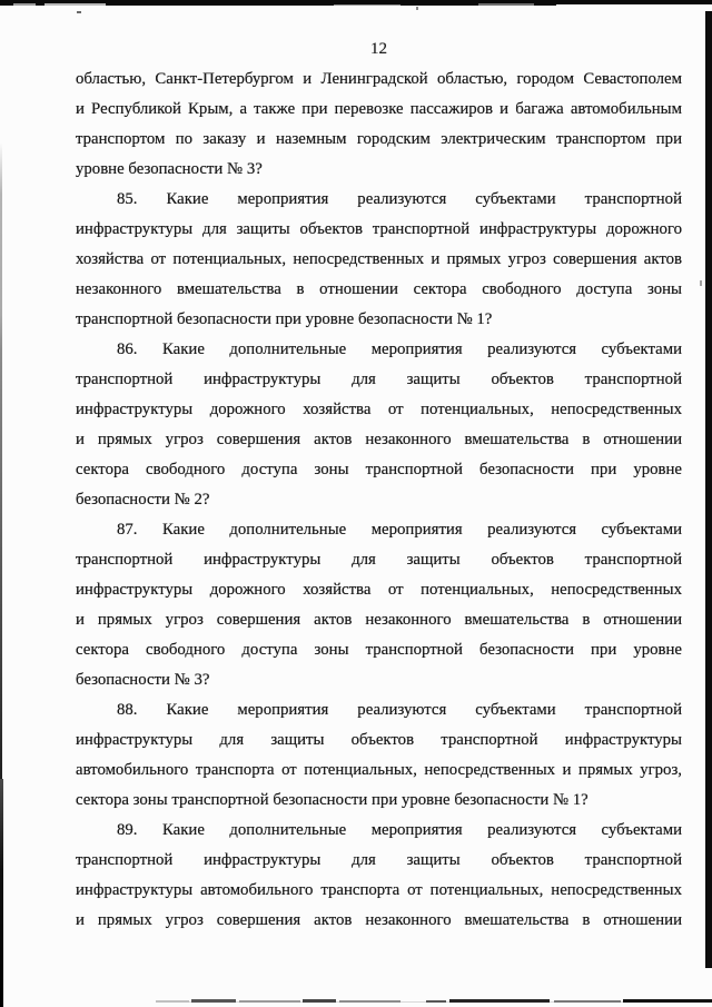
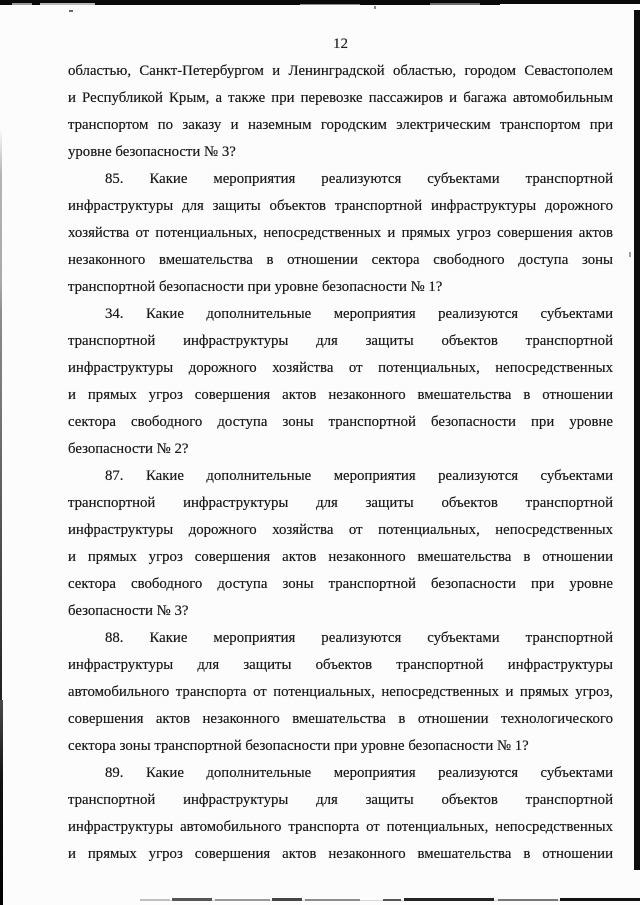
  12
  областью, Санкт-Петербургом и Ленинградской областью, городом Севастополем
  и Республикой Крым, а также при перевозке пассажиров и багажа автомобильным
  транспортом по заказу и наземным городским электрическим транспортом при
  уровне безопасности № 3?
  85. Какие мероприятия реализуются субъектами транспортной
  инфраструктуры для защиты объектов транспортной инфраструктуры дорожного
  хозяйства от потенциальных, непосредственных и прямых угроз совершения актов
  незаконного вмешательства в отношении сектора свободного доступа зоны
  транспортной безопасности при уровне безопасности № 1?
- 86. Какие дополнительные мероприятия реализуются субъектами
+ 34. Какие дополнительные мероприятия реализуются субъектами
  транспортной инфраструктуры для защиты объектов транспортной
  инфраструктуры дорожного хозяйства от потенциальных, непосредственных
  и прямых угроз совершения актов незаконного вмешательства в отношении
  сектора свободного доступа зоны транспортной безопасности при уровне
  безопасности № 2?
  87. Какие дополнительные мероприятия реализуются субъектами
  транспортной инфраструктуры для защиты объектов транспортной
  инфраструктуры дорожного хозяйства от потенциальных, непосредственных
  и прямых угроз совершения актов незаконного вмешательства в отношении
  сектора свободного доступа зоны транспортной безопасности при уровне
  безопасности № 3?
  88. Какие мероприятия реализуются субъектами транспортной
  инфраструктуры для защиты объектов транспортной инфраструктуры
  автомобильного транспорта от потенциальных, непосредственных и прямых угроз,
+ совершения актов незаконного вмешательства в отношении технологического
  сектора зоны транспортной безопасности при уровне безопасности № 1?
  89. Какие дополнительные мероприятия реализуются субъектами
  транспортной инфраструктуры для защиты объектов транспортной
  инфраструктуры автомобильного транспорта от потенциальных, непосредственных
  и прямых угроз совершения актов незаконного вмешательства в отношении
